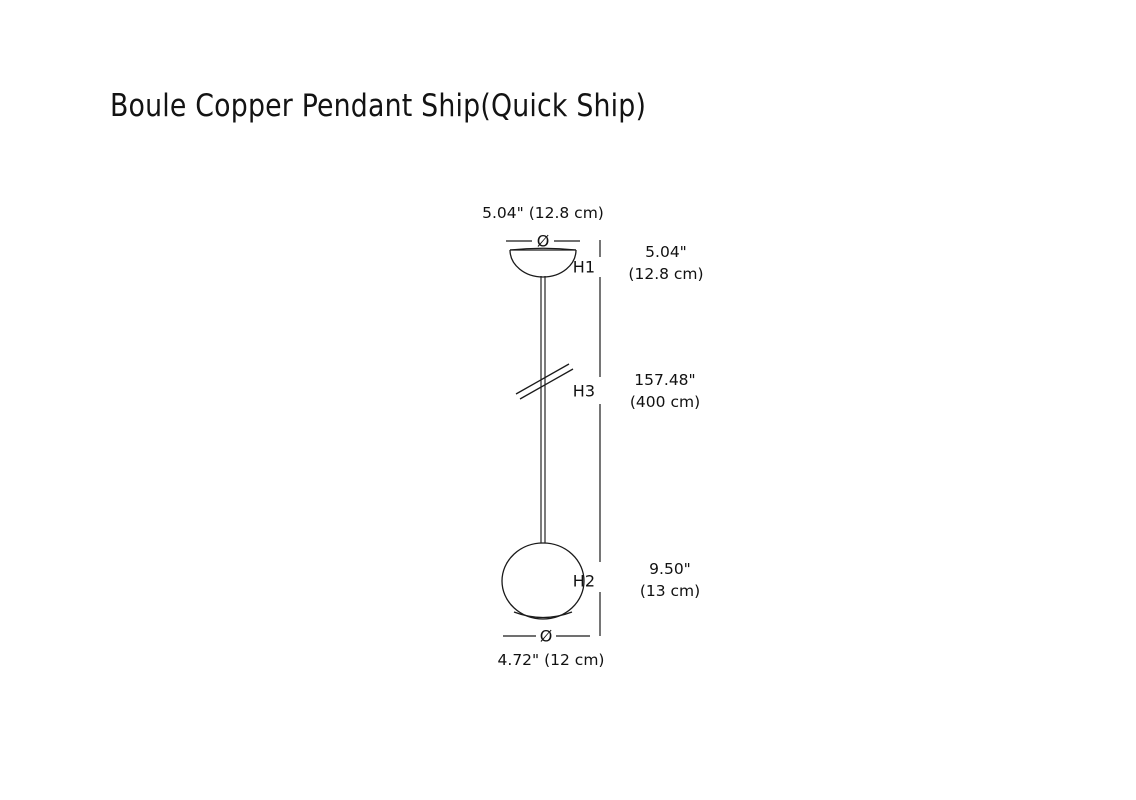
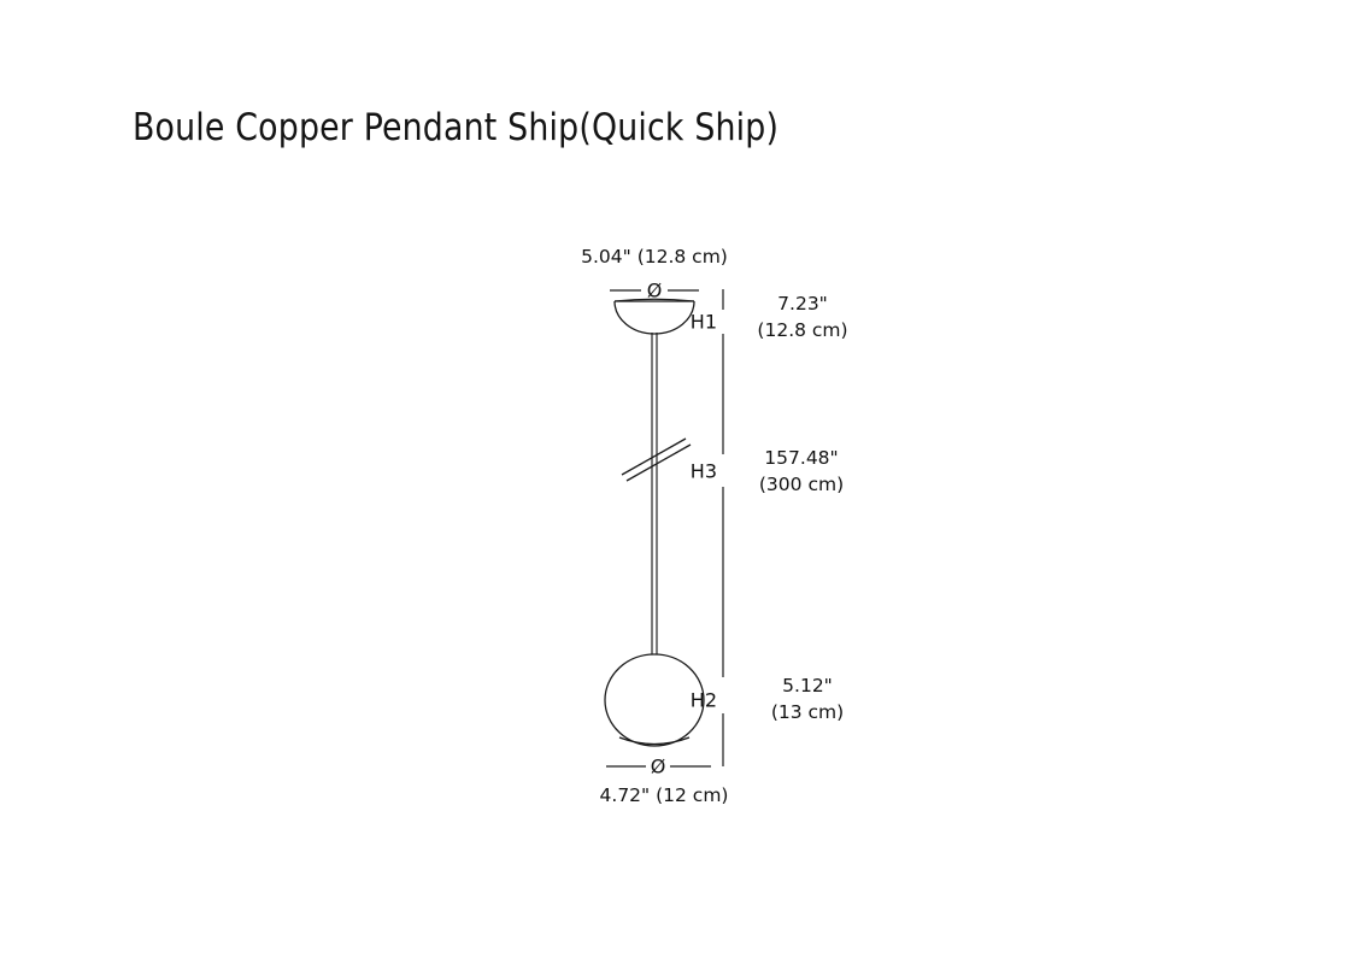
  Boule Copper Pendant Ship(Quick Ship)
  5.04" (12.8 cm)
  Ø
  Ø
  4.72" (12 cm)
  H1
- 5.04"
+ 7.23"
  (12.8 cm)
  H3
  157.48"
- (400 cm)
+ (300 cm)
  H2
- 9.50"
+ 5.12"
  (13 cm)
